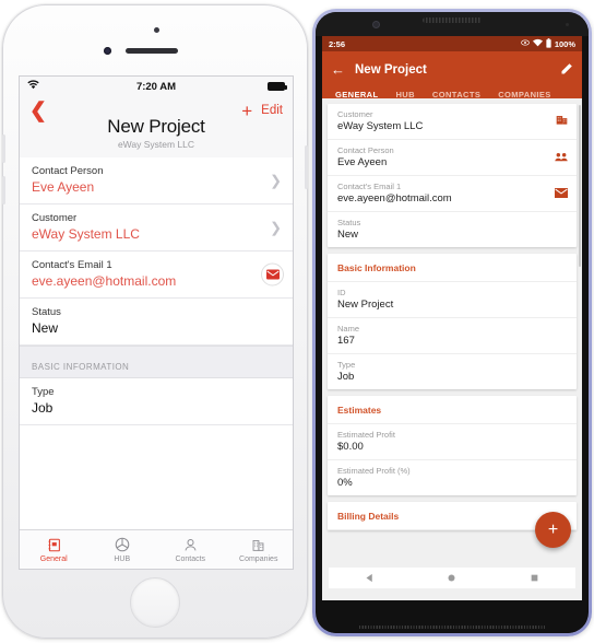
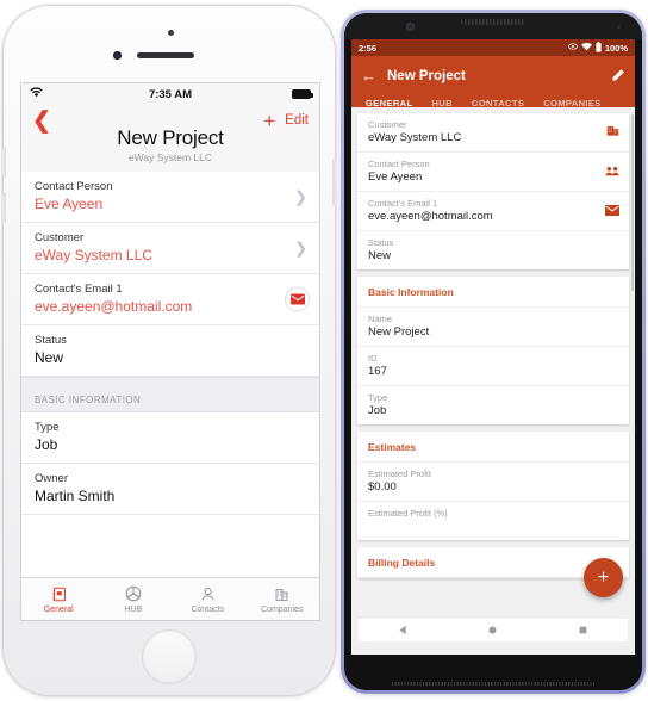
- 7:20 AM
+ 7:35 AM
  ❮
  +
  Edit
  New Project
  eWay System LLC
  Contact Person
  Eve Ayeen
  ❯
  Customer
  eWay System LLC
  ❯
  Contact's Email 1
  eve.ayeen@hotmail.com
  Status
  New
  BASIC INFORMATION
  Type
  Job
+ Owner
+ Martin Smith
  2:56
  100%
  ←
  New Project
  GENERAL
  HUB
  CONTACTS
  COMPANIES
  Customer
  eWay System LLC
  Contact Person
  Eve Ayeen
  Contact's Email 1
  eve.ayeen@hotmail.com
  Status
  New
  Basic Information
- ID
+ Name
  New Project
- Name
+ ID
  167
  Type
  Job
  Estimates
  Estimated Profit
  $0.00
  Estimated Profit (%)
- 0%
  Billing Details
  +
